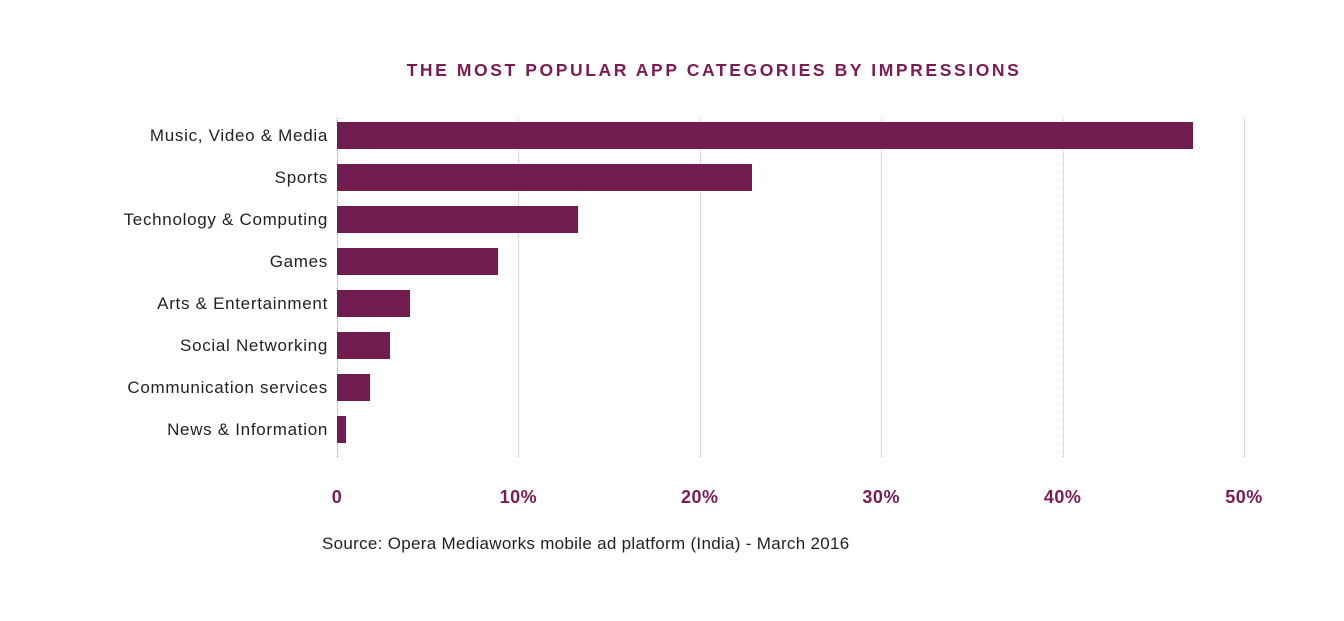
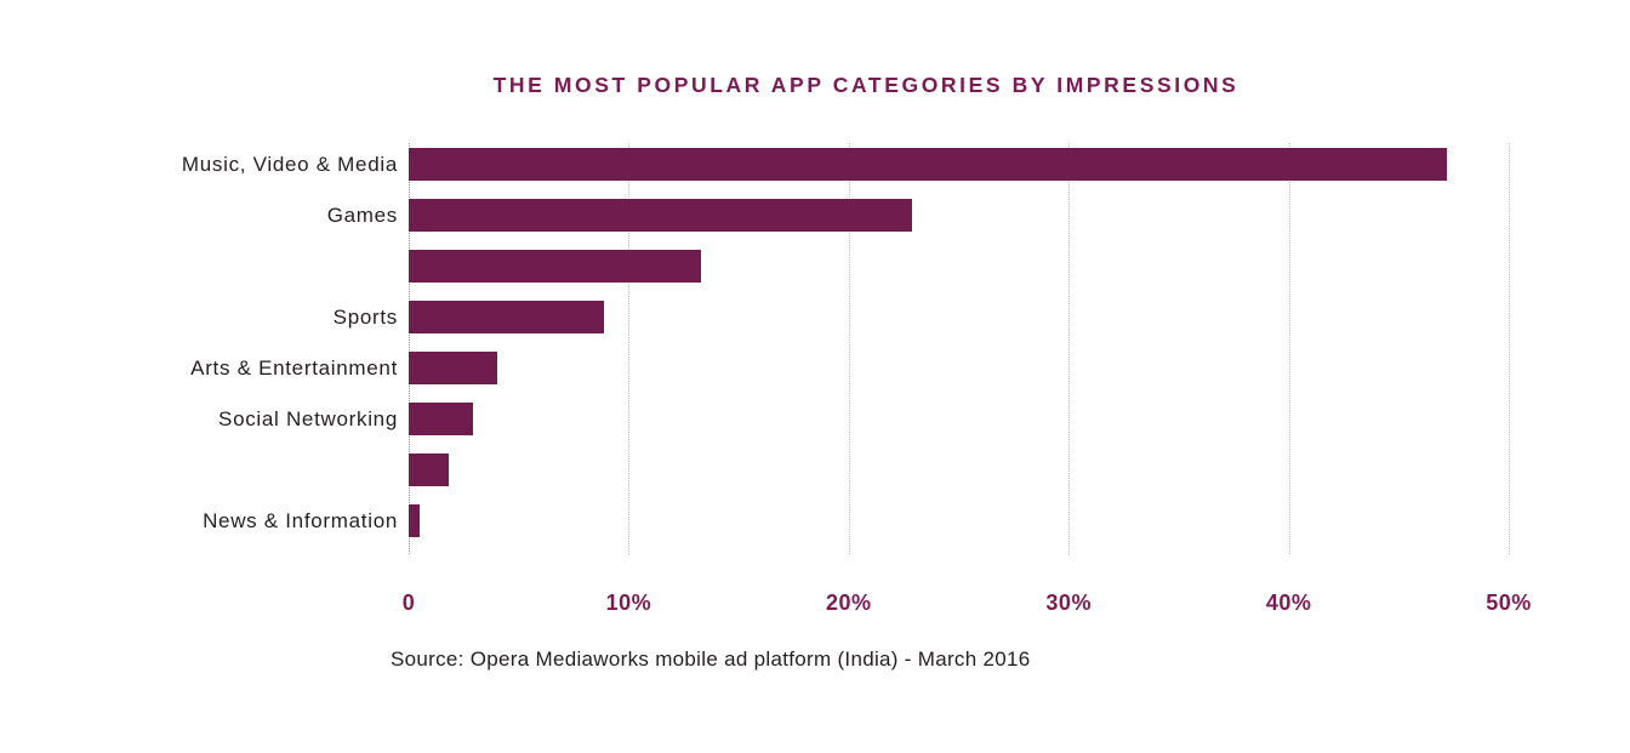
  THE MOST POPULAR APP CATEGORIES BY IMPRESSIONS
  Music, Video & Media
- Sports
+ Games
- Technology & Computing
- Games
+ Sports
  Arts & Entertainment
  Social Networking
- Communication services
  News & Information
  0
  10%
  20%
  30%
  40%
  50%
  Source: Opera Mediaworks mobile ad platform (India) - March 2016
